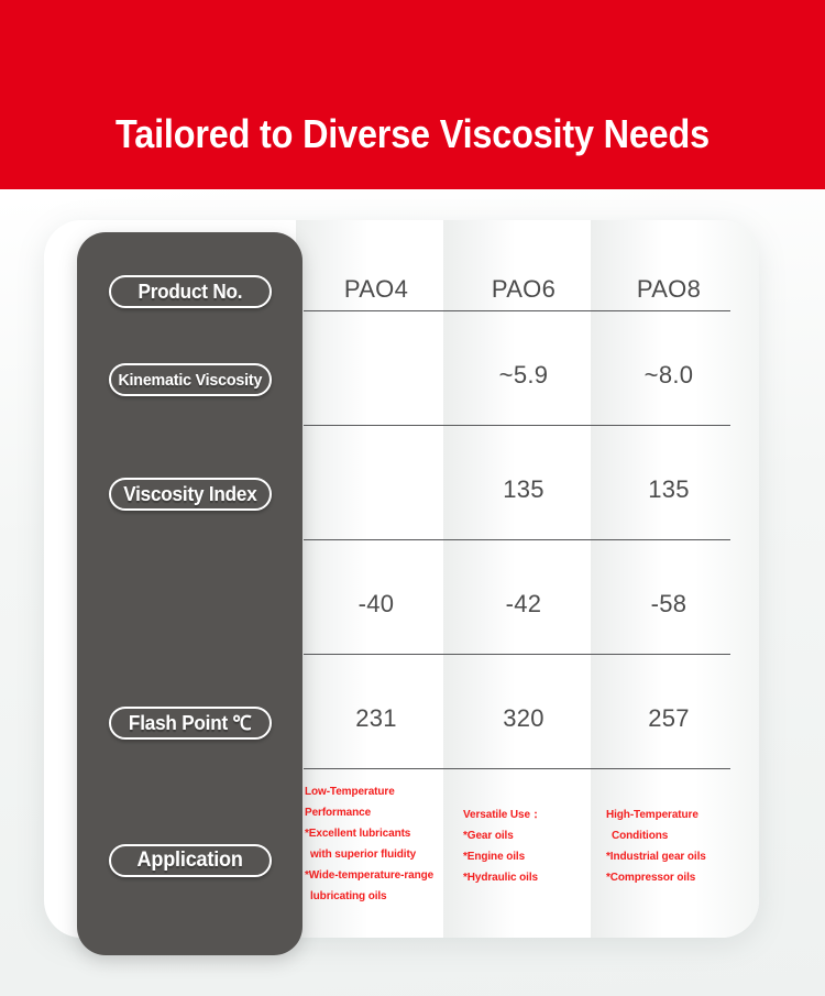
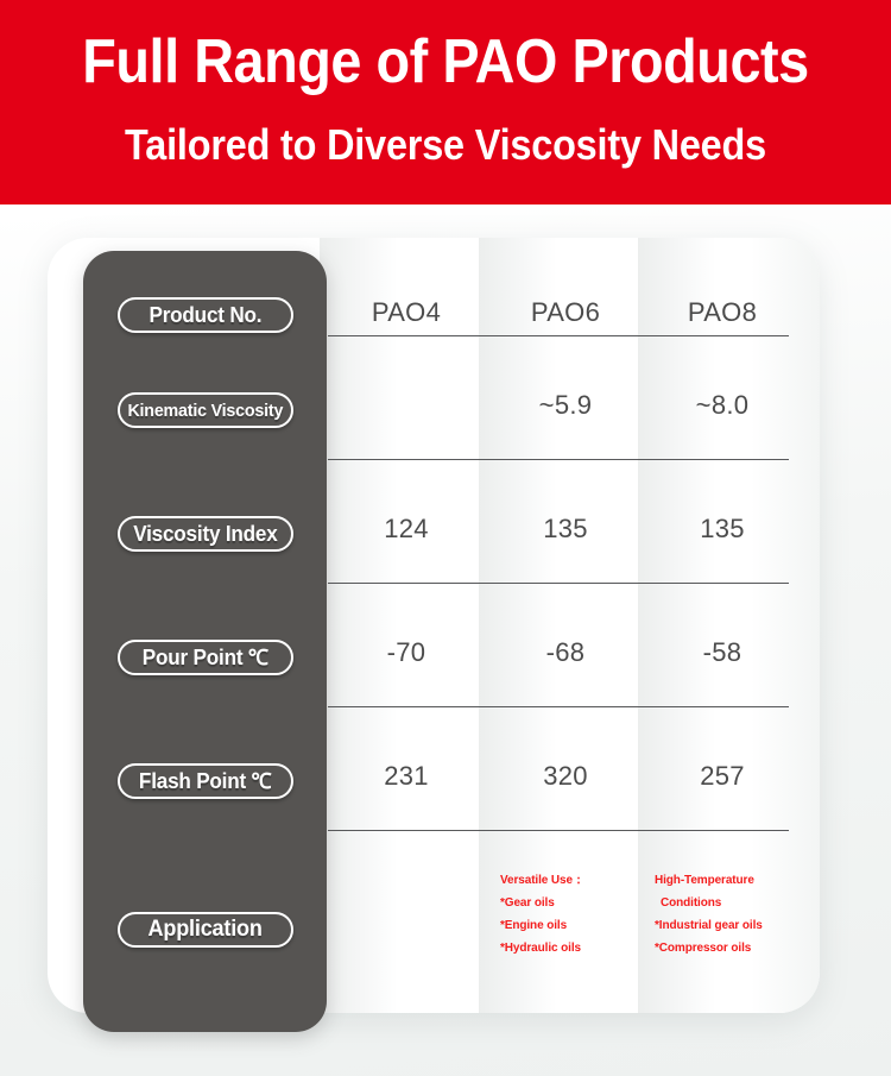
+ Full Range of PAO Products
  Tailored to Diverse Viscosity Needs
  Product No.
  Kinematic Viscosity
  Viscosity Index
+ Pour Point ℃
  Flash Point ℃
  Application
  PAO4
  PAO6
  PAO8
  ~5.9
  ~8.0
+ 124
  135
  135
- -40
+ -70
- -42
+ -68
  -58
  231
  320
  257
- Low-Temperature
- Performance
- *Excellent lubricants
- with superior fluidity
- *Wide-temperature-range
- lubricating oils
  Versatile Use：
  *Gear oils
  *Engine oils
  *Hydraulic oils
  High-Temperature
  Conditions
  *Industrial gear oils
  *Compressor oils
